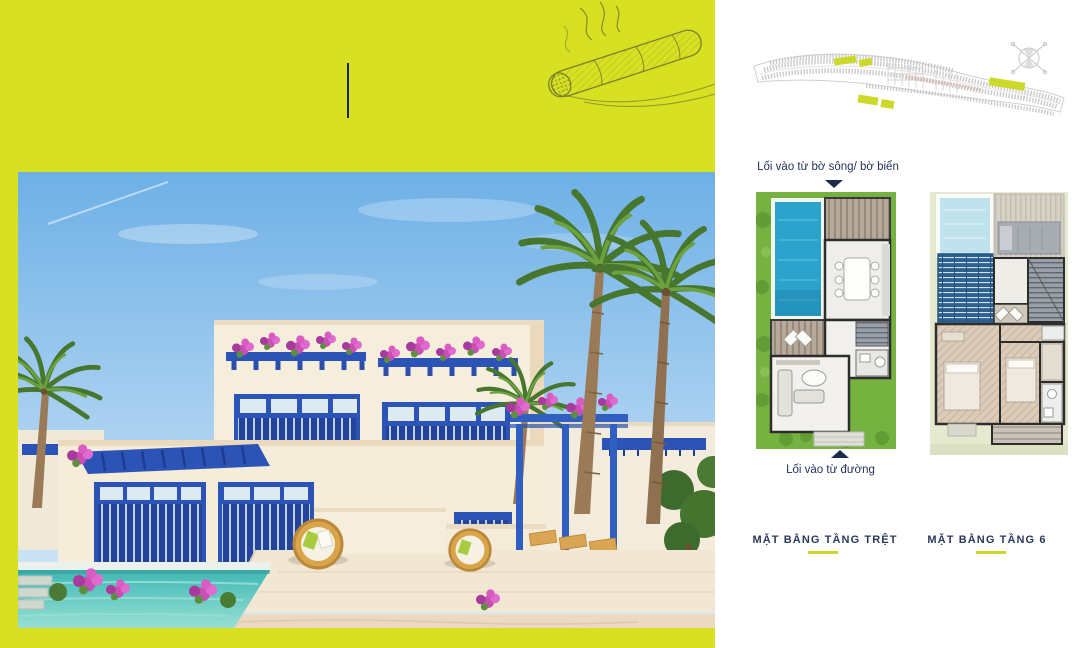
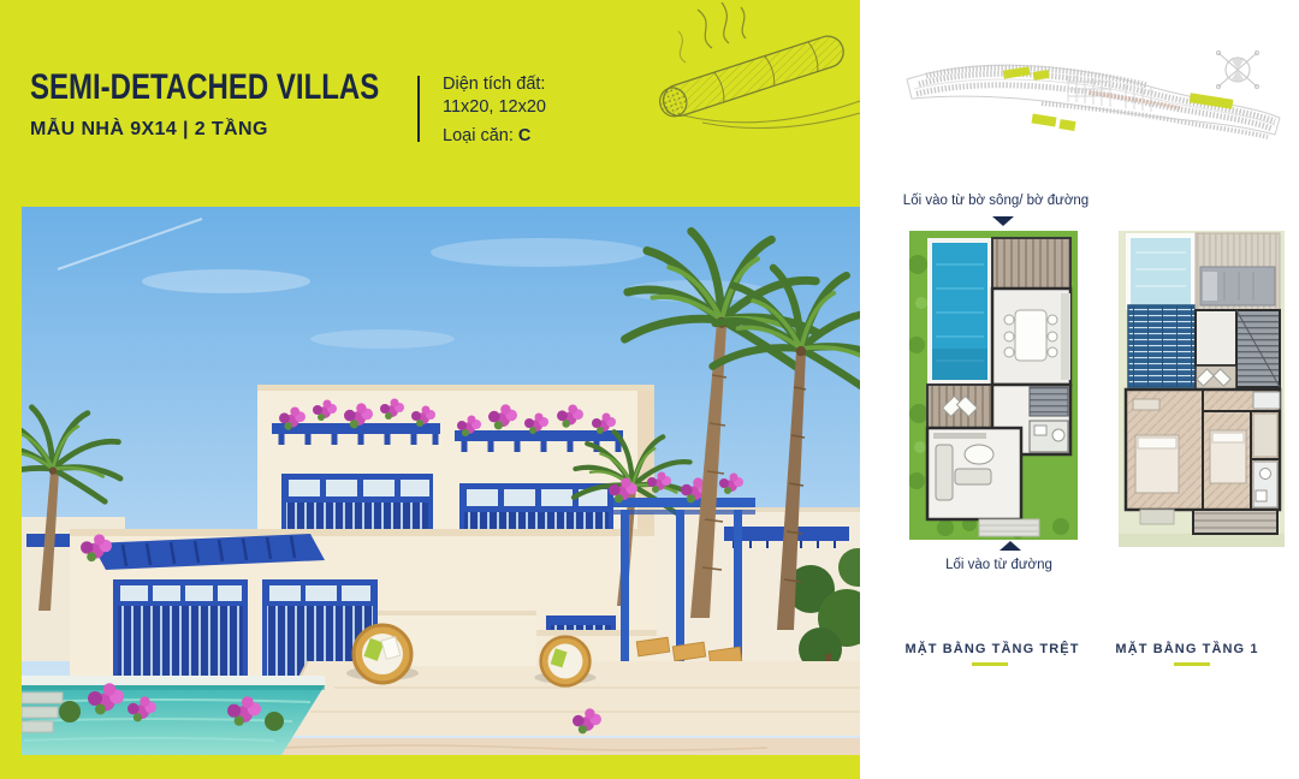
+ SEMI-DETACHED VILLAS
+ MẪU NHÀ 9X14 | 2 TẦNG
+ Diện tích đất:
+ 11x20, 12x20
+ Loại căn: C
- Lối vào từ bờ sông/ bờ biển
+ Lối vào từ bờ sông/ bờ đường
  Lối vào từ đường
  MẶT BẰNG TẦNG TRỆT
- MẶT BẰNG TẦNG 6
+ MẶT BẰNG TẦNG 1
